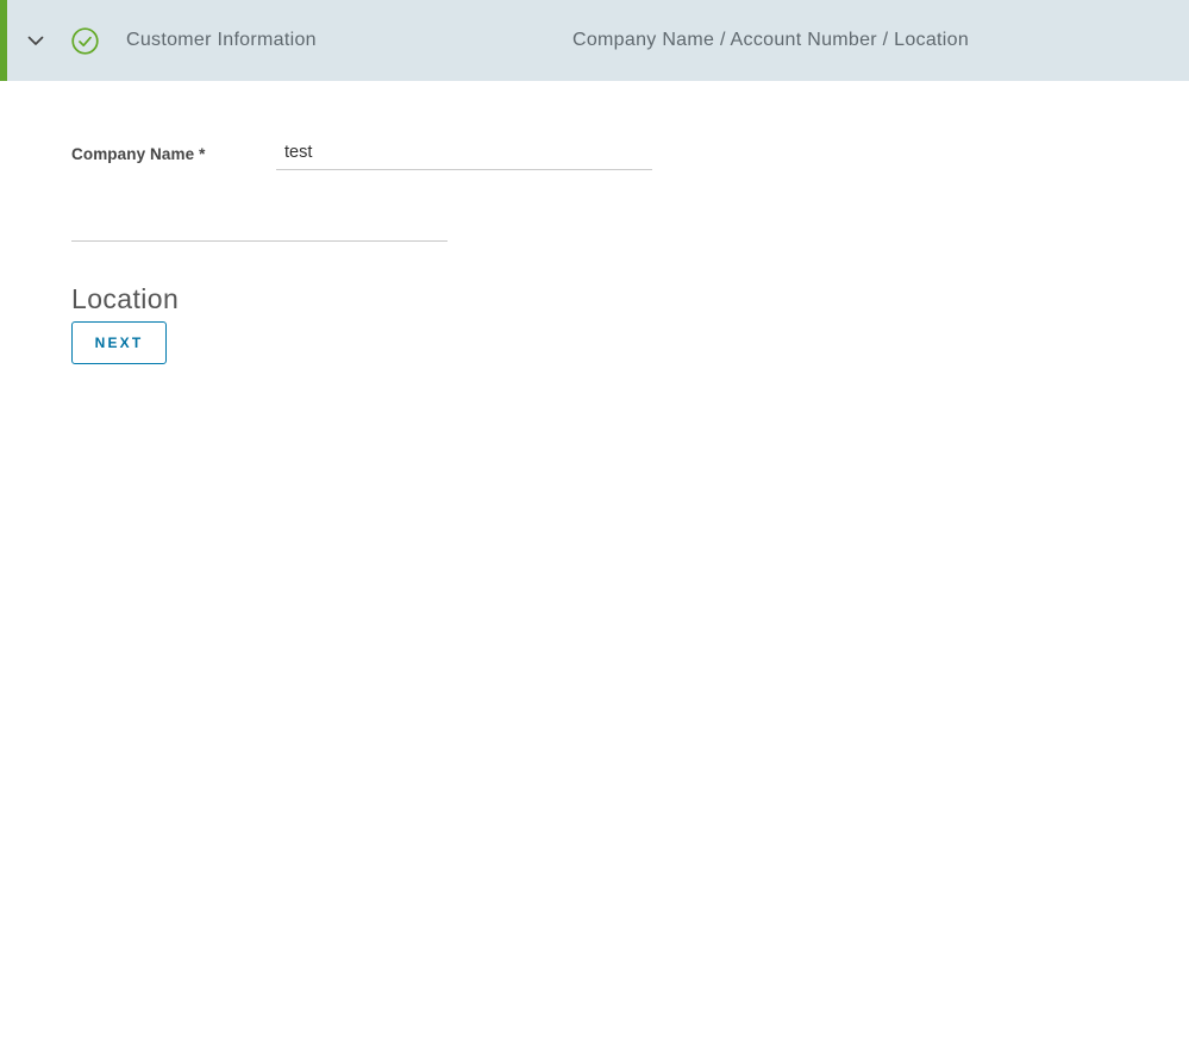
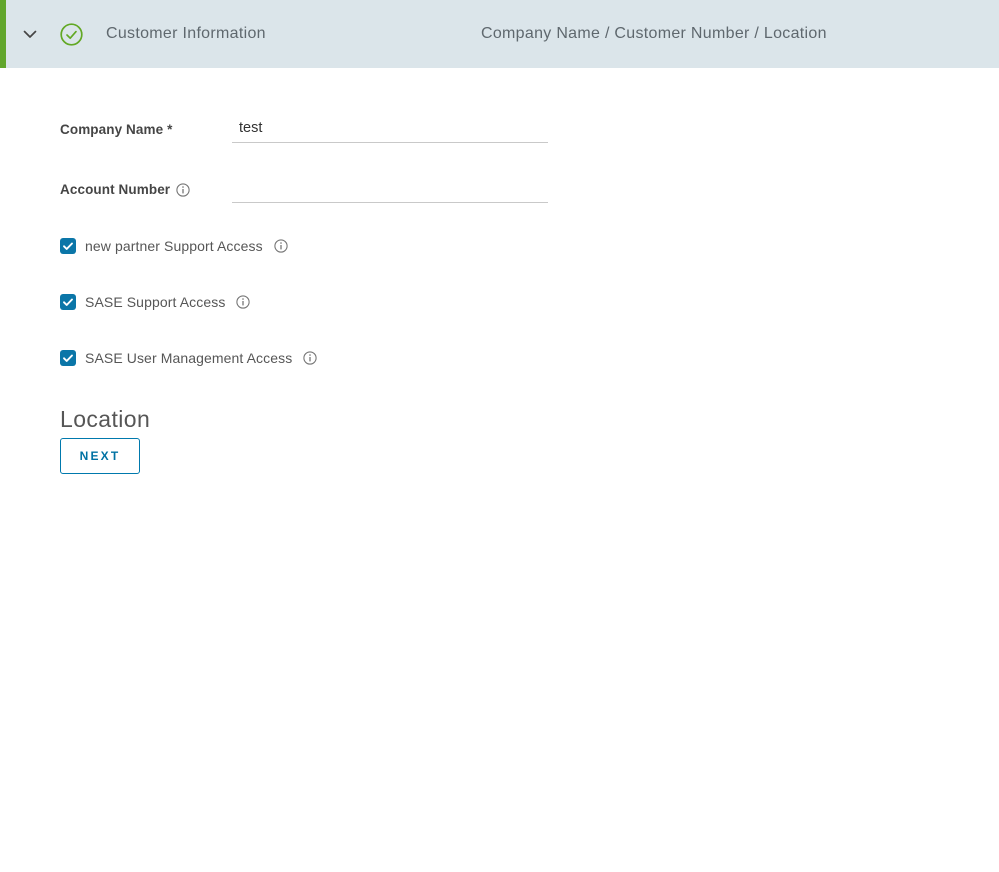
  Customer Information
- Company Name / Account Number / Location
+ Company Name / Customer Number / Location
  Company Name *
  test
+ Account Number
+ new partner Support Access
+ SASE Support Access
+ SASE User Management Access
  Location
  NEXT
